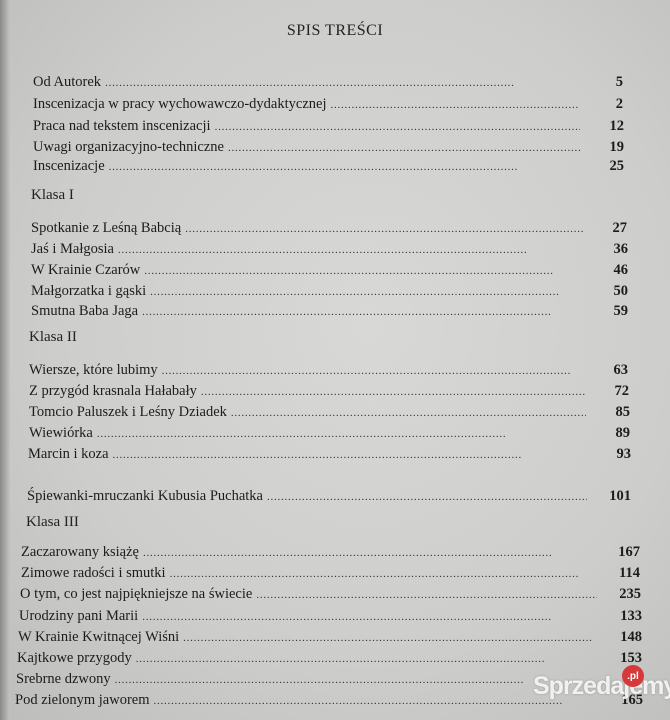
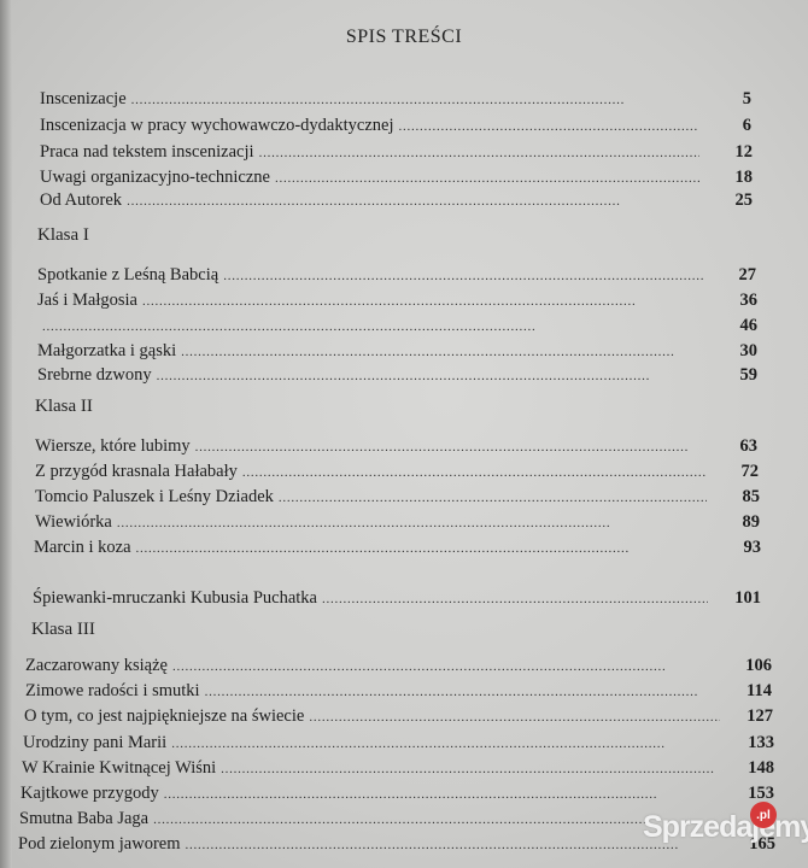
  SPIS TREŚCI
- Od Autorek
+ Inscenizacje
  5
  Inscenizacja w pracy wychowawczo-dydaktycznej
- 2
+ 6
  Praca nad tekstem inscenizacji
  12
  Uwagi organizacyjno-techniczne
- 19
+ 18
- Inscenizacje
+ Od Autorek
  25
  Klasa I
  Spotkanie z Leśną Babcią
  27
  Jaś i Małgosia
  36
- W Krainie Czarów
  46
  Małgorzatka i gąski
- 50
+ 30
- Smutna Baba Jaga
+ Srebrne dzwony
  59
  Klasa II
  Wiersze, które lubimy
  63
  Z przygód krasnala Hałabały
  72
  Tomcio Paluszek i Leśny Dziadek
  85
  Wiewiórka
  89
  Marcin i koza
  93
  Śpiewanki-mruczanki Kubusia Puchatka
  101
  Klasa III
  Zaczarowany książę
- 167
+ 106
  Zimowe radości i smutki
  114
  O tym, co jest najpiękniejsze na świecie
- 235
+ 127
  Urodziny pani Marii
  133
  W Krainie Kwitnącej Wiśni
  148
  Kajtkowe przygody
  153
- Srebrne dzwony
+ Smutna Baba Jaga
  Pod zielonym jaworem
  165
  Sprzedajm
  .pl
